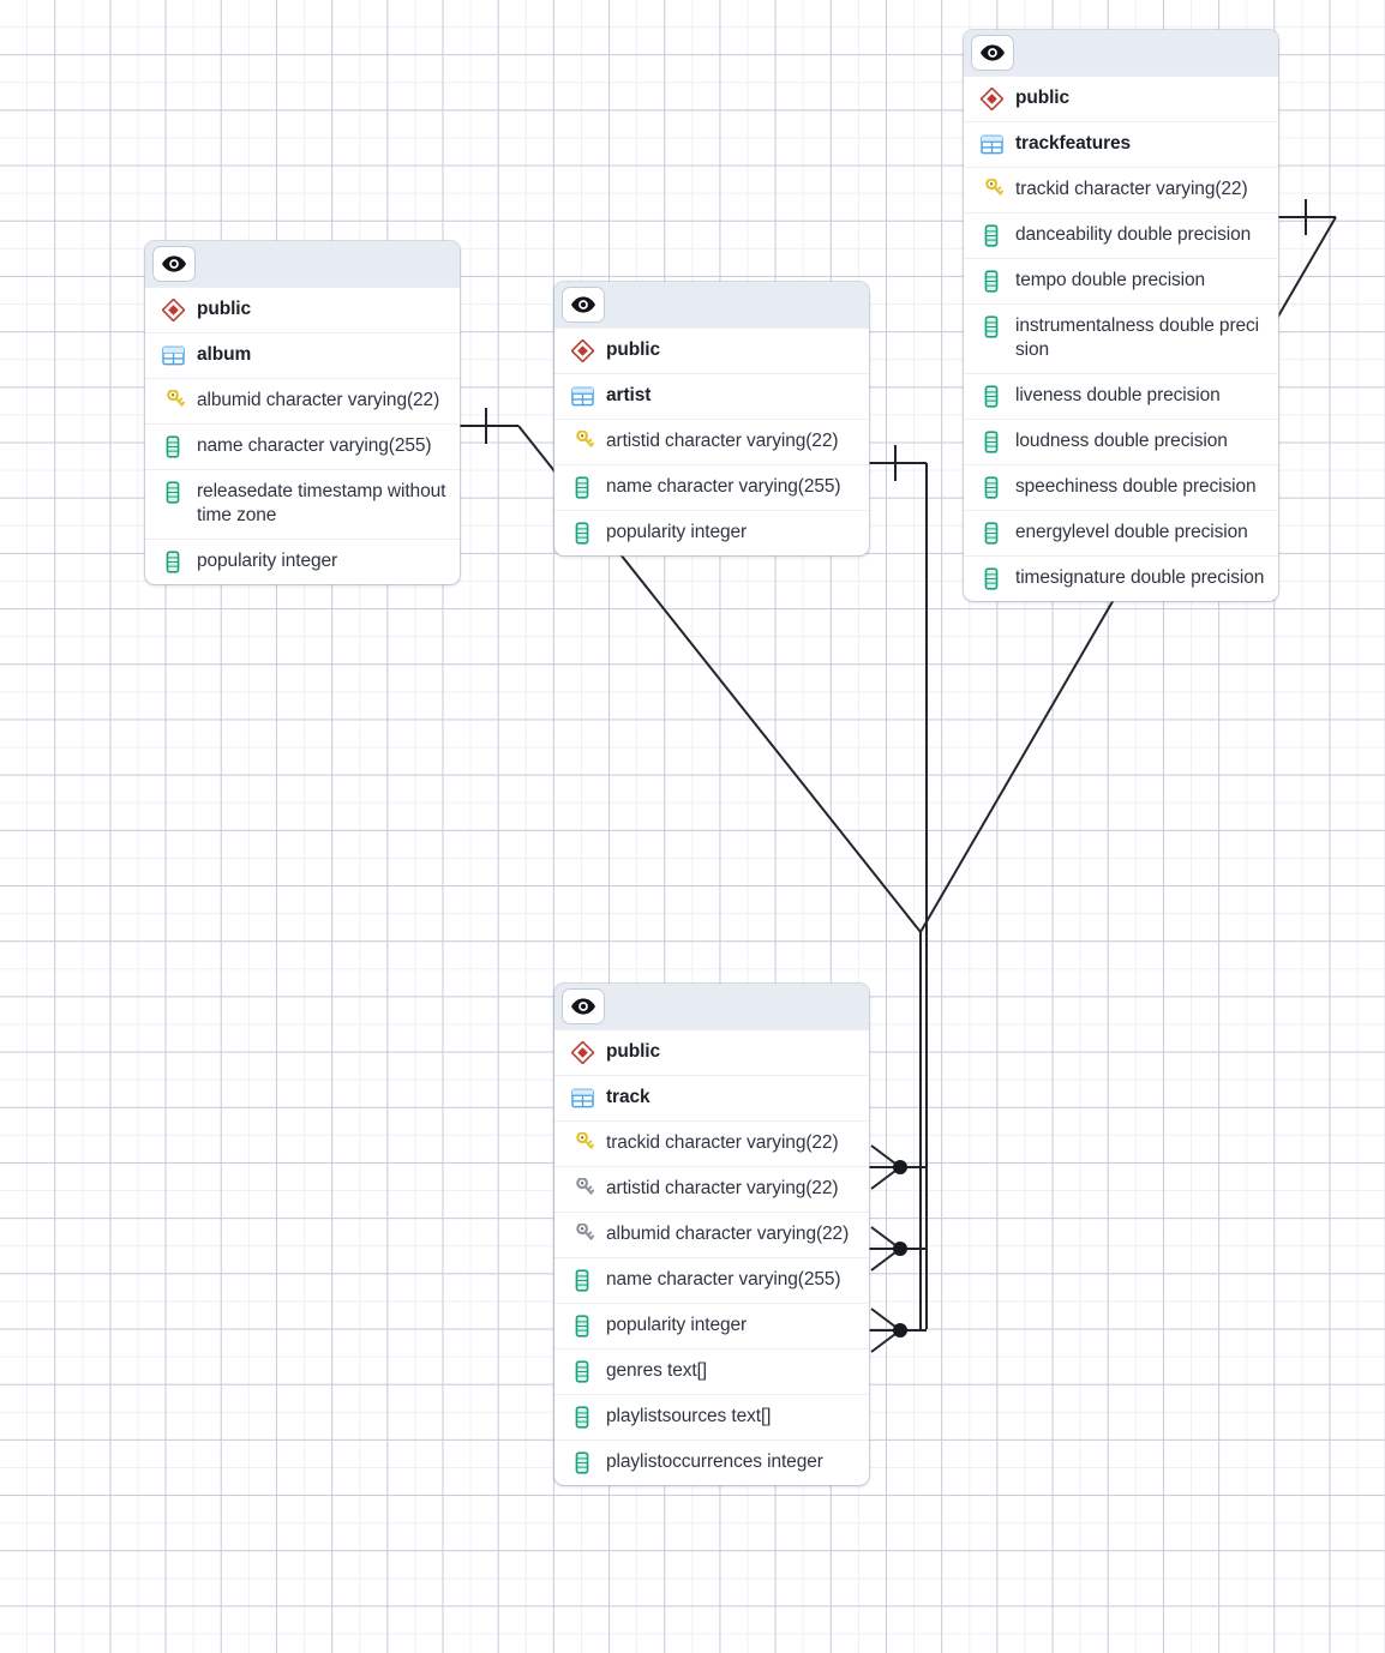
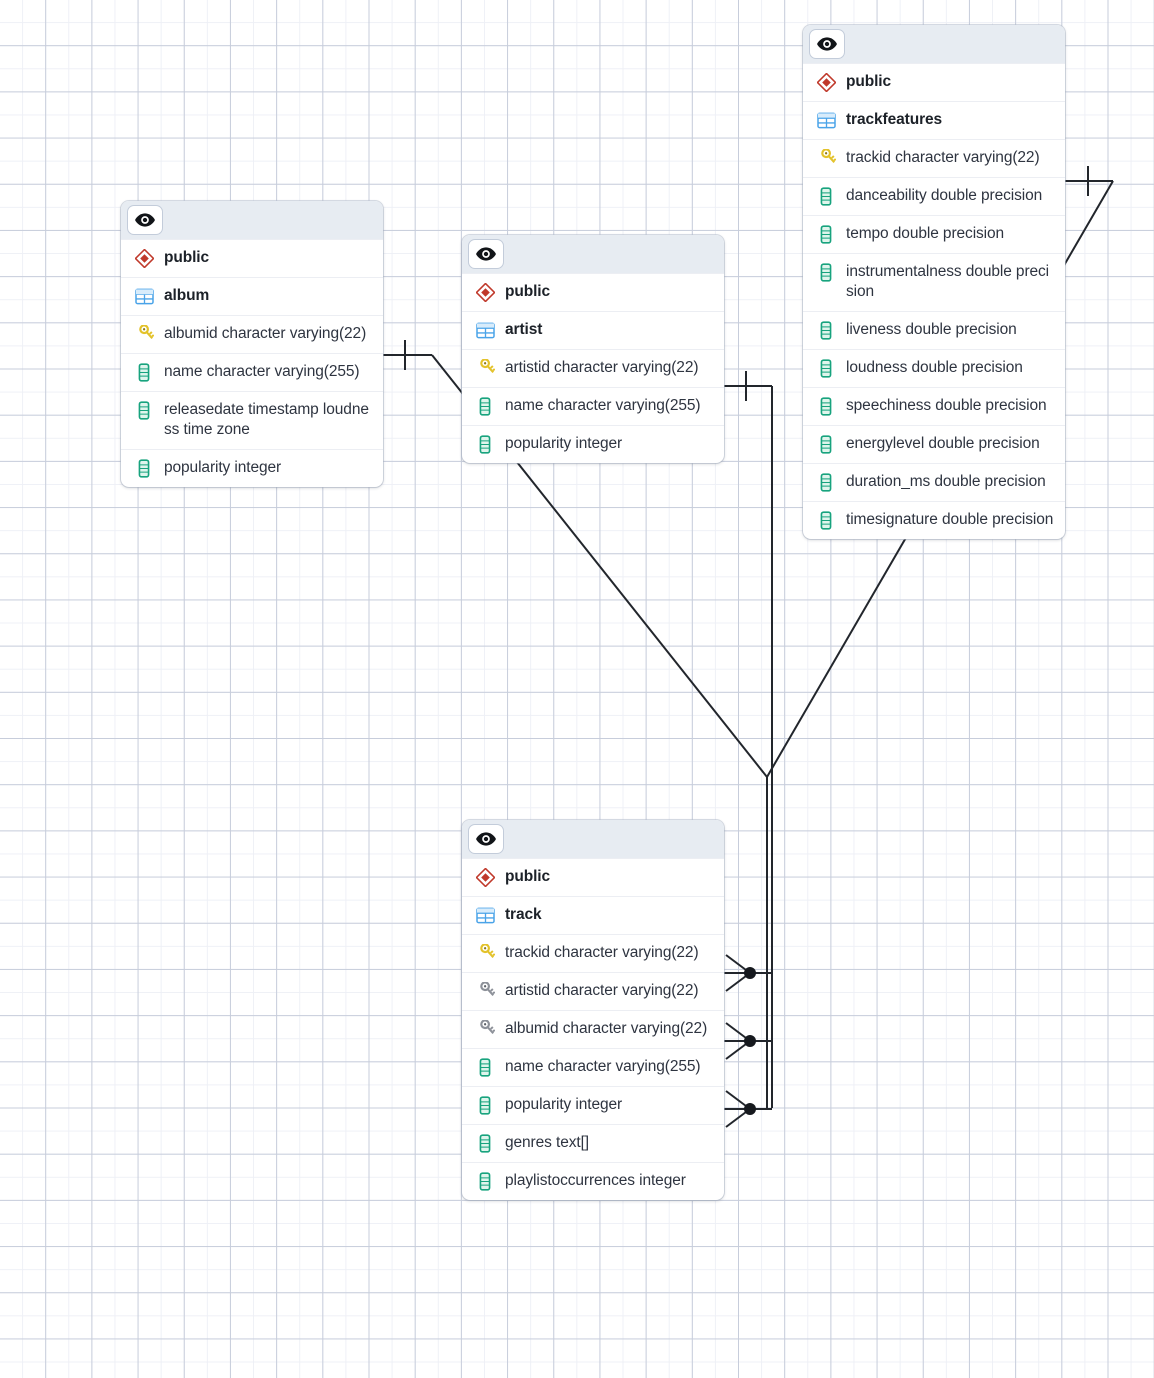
  public
  album
  albumid character varying(22)
  name character varying(255)
- releasedate timestamp without time zone
+ releasedate timestamp loudness time zone
  popularity integer
  public
  artist
  artistid character varying(22)
  name character varying(255)
  popularity integer
  public
  trackfeatures
  trackid character varying(22)
  danceability double precision
  tempo double precision
  instrumentalness double precision
  liveness double precision
  loudness double precision
  speechiness double precision
  energylevel double precision
+ duration_ms double precision
  timesignature double precision
  public
  track
  trackid character varying(22)
  artistid character varying(22)
  albumid character varying(22)
  name character varying(255)
  popularity integer
  genres text[]
- playlistsources text[]
  playlistoccurrences integer
